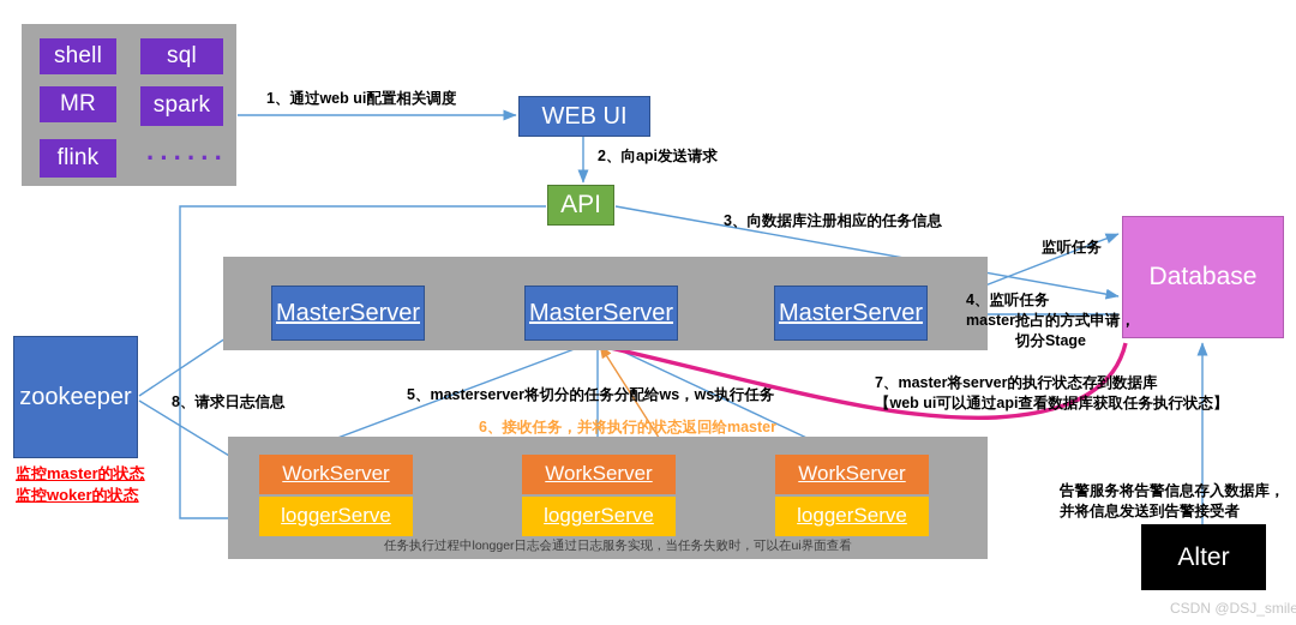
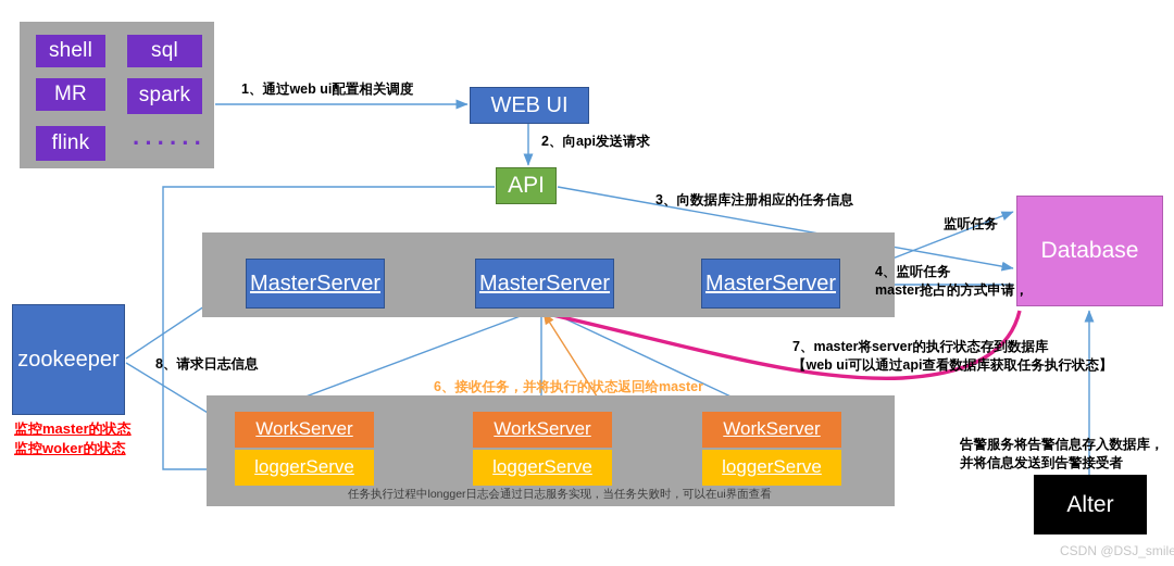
  shell
  sql
  MR
  spark
  flink
  ······
  WEB UI
  API
  Database
  MasterServer
  MasterServer
  MasterServer
  zookeeper
  监控master的状态
  监控woker的状态
  WorkServer
  loggerServe
  WorkServer
  loggerServe
  WorkServer
  loggerServe
  任务执行过程中longger日志会通过日志服务实现，当任务失败时，可以在ui界面查看
  Alter
  告警服务将告警信息存入数据库，
  并将信息发送到告警接受者
  1、通过web ui配置相关调度
  2、向api发送请求
  3、向数据库注册相应的任务信息
  监听任务
  4、监听任务
  master抢占的方式申请，
- 切分Stage
- 5、masterserver将切分的任务分配给ws，ws执行任务
  6、接收任务，并将执行的状态返回给master
  7、master将server的执行状态存到数据库
  【web ui可以通过api查看数据库获取任务执行状态】
  8、请求日志信息
  CSDN @DSJ_smile
